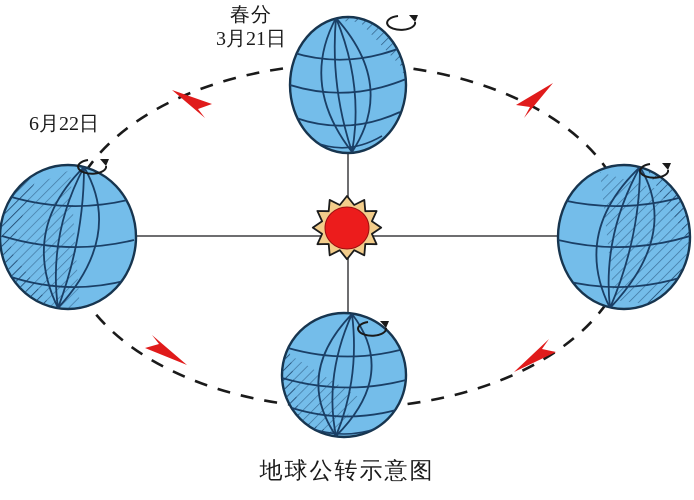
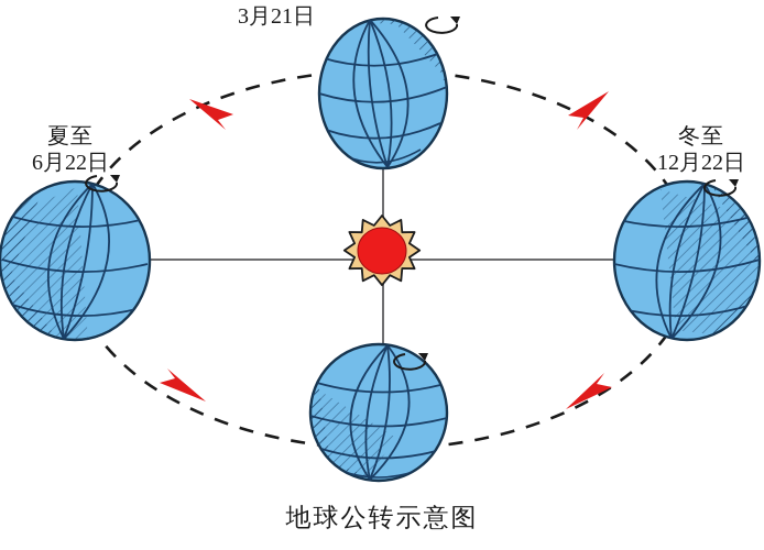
- 春分
  3月21日
+ 夏至
  6月22日
+ 冬至
+ 12月22日
  地球公转示意图
